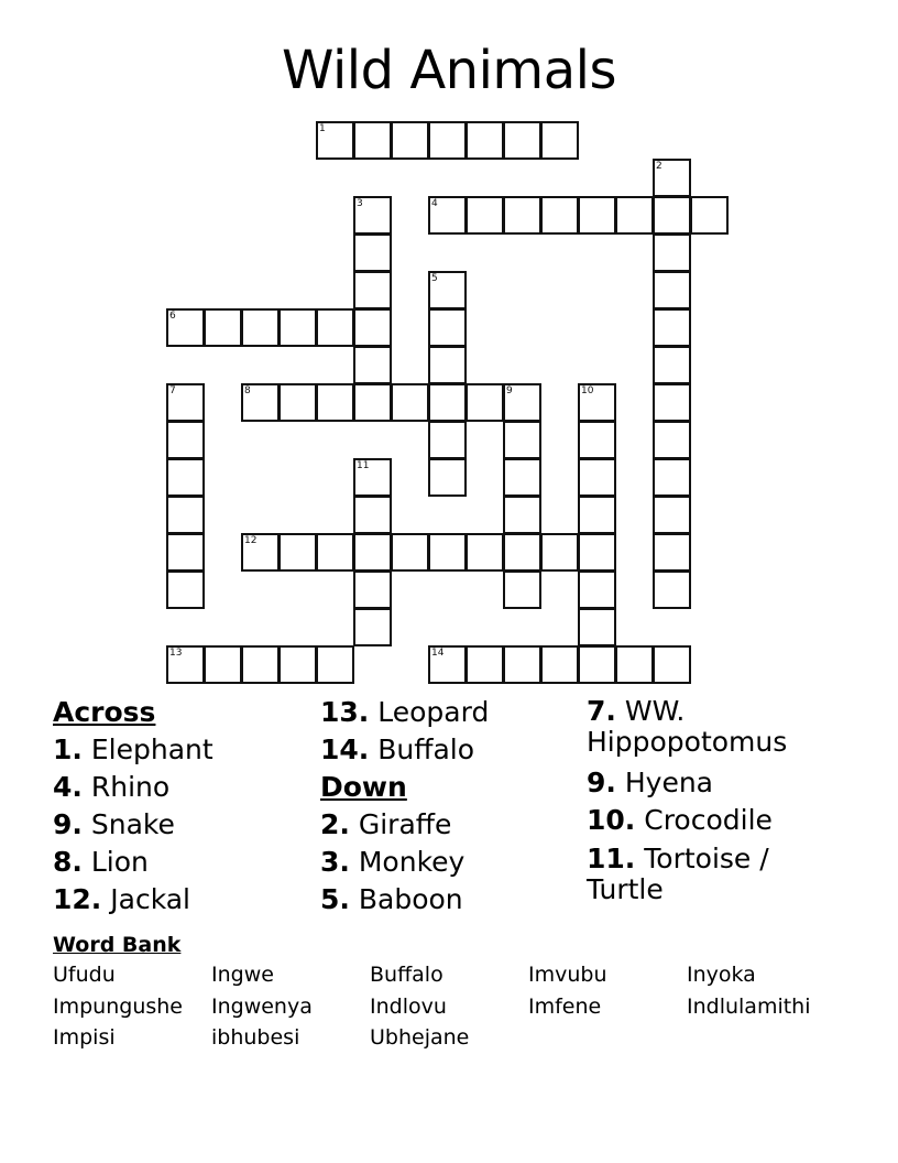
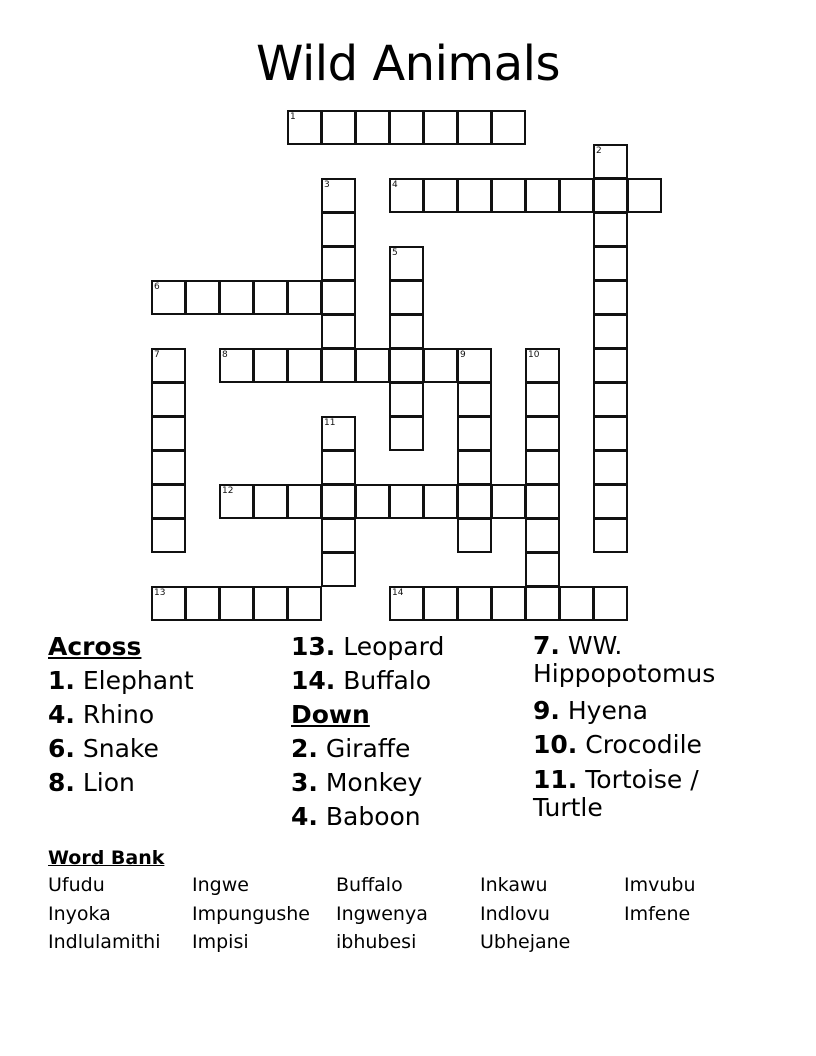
  Wild Animals
  1
  2
  3
  4
  5
  6
  7
  8
  9
  10
  11
  12
  13
  14
  Across
  1. Elephant
  4. Rhino
- 9. Snake
+ 6. Snake
  8. Lion
- 12. Jackal
  13. Leopard
  14. Buffalo
  Down
  2. Giraffe
  3. Monkey
- 5. Baboon
+ 4. Baboon
  7. WW. Hippopotomus
  9. Hyena
  10. Crocodile
  11. Tortoise / Turtle
  Word Bank
  Ufudu
  Ingwe
  Buffalo
+ Inkawu
  Imvubu
  Inyoka
  Impungushe
  Ingwenya
  Indlovu
  Imfene
  Indlulamithi
  Impisi
  ibhubesi
  Ubhejane
